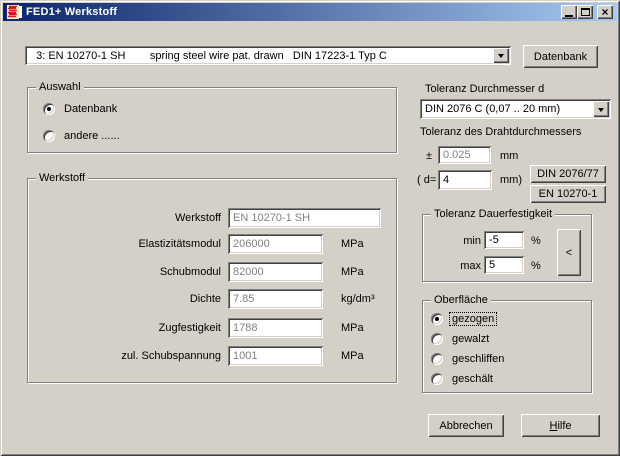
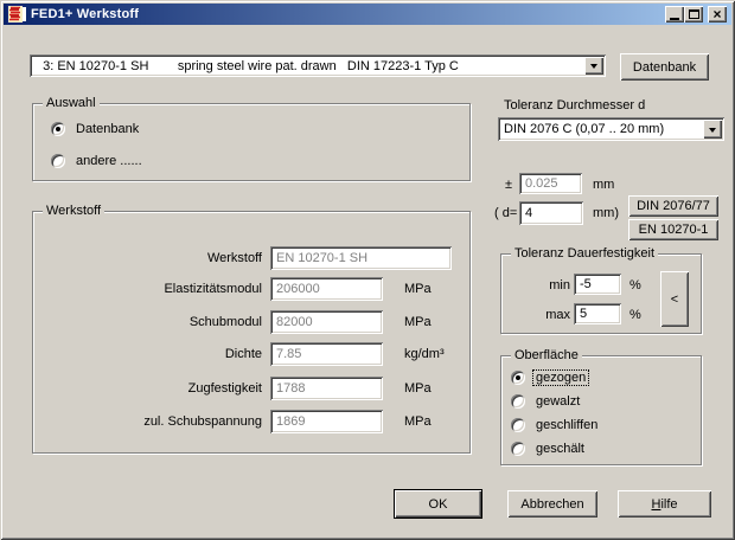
  FED1+ Werkstoff
  ×
  3: EN 10270-1 SH spring steel wire pat. drawn DIN 17223-1 Typ C
  Datenbank
  Auswahl
  Datenbank
  andere ......
  Werkstoff
  Werkstoff
  EN 10270-1 SH
  Elastizitätsmodul
  206000
  MPa
  Schubmodul
  82000
  MPa
  Dichte
  7.85
  kg/dm³
  Zugfestigkeit
  1788
  MPa
  zul. Schubspannung
- 1001
+ 1869
  MPa
  Toleranz Durchmesser d
  DIN 2076 C (0,07 .. 20 mm)
- Toleranz des Drahtdurchmessers
  ±
  0.025
  mm
  ( d=
  4
  mm)
  DIN 2076/77
  EN 10270-1
  Toleranz Dauerfestigkeit
  min
  -5
  %
  max
  5
  %
  <
  Oberfläche
  gezogen
  gewalzt
  geschliffen
  geschält
+ OK
  Abbrechen
  Hilfe
